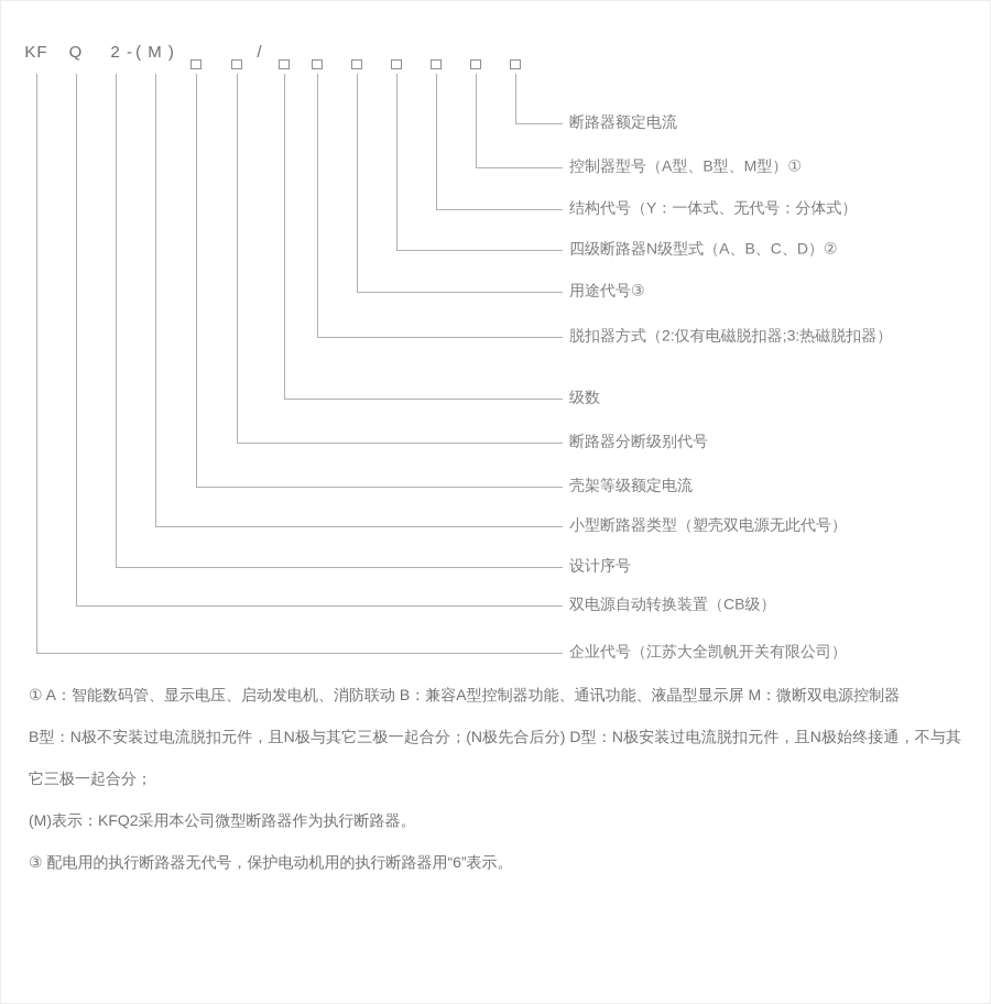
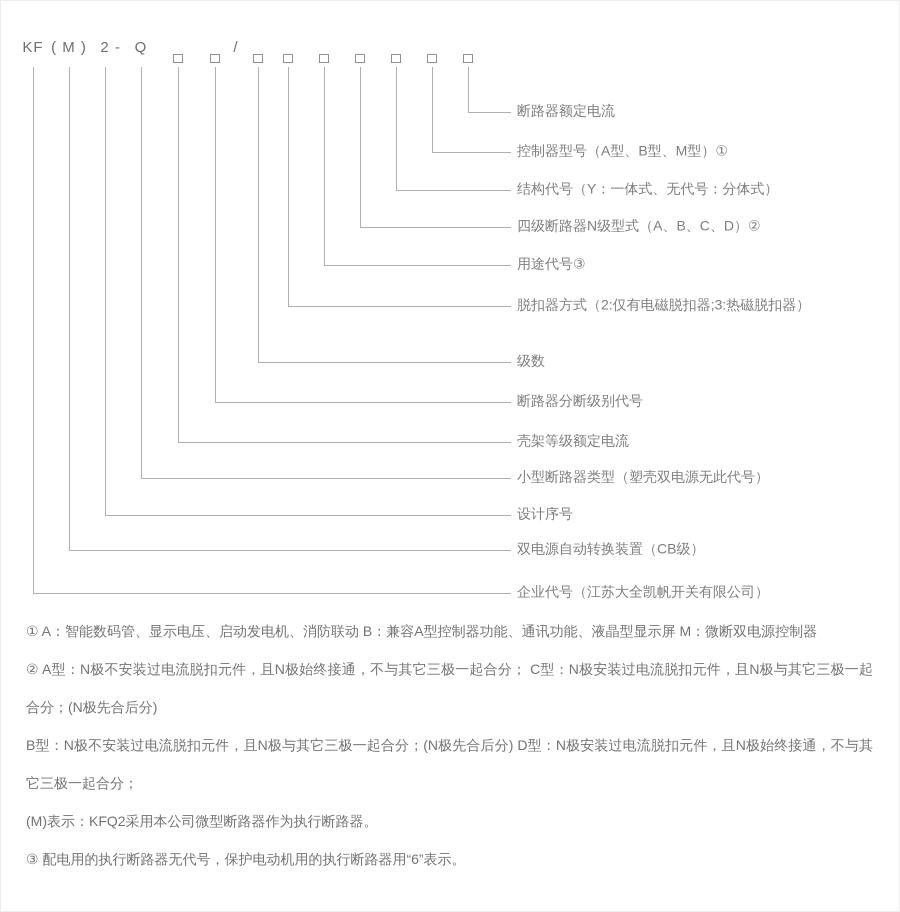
  KF
  企业代号（江苏大全凯帆开关有限公司）
- Q
+ ( M )
  双电源自动转换装置（CB级）
  2
  设计序号
- ( M )
+ Q
  小型断路器类型（塑壳双电源无此代号）
  壳架等级额定电流
  断路器分断级别代号
  级数
  脱扣器方式（2:仅有电磁脱扣器;3:热磁脱扣器）
  用途代号③
  四级断路器N级型式（A、B、C、D）②
  结构代号（Y：一体式、无代号：分体式）
  控制器型号（A型、B型、M型）①
  断路器额定电流
  -
  /
  ① A：智能数码管、显示电压、启动发电机、消防联动 B：兼容A型控制器功能、通讯功能、液晶型显示屏 M：微断双电源控制器
+ ② A型：N极不安装过电流脱扣元件，且N极始终接通，不与其它三极一起合分； C型：N极安装过电流脱扣元件，且N极与其它三极一起合分；(N极先合后分)
  B型：N极不安装过电流脱扣元件，且N极与其它三极一起合分；(N极先合后分) D型：N极安装过电流脱扣元件，且N极始终接通，不与其它三极一起合分；
  (M)表示：KFQ2采用本公司微型断路器作为执行断路器。
  ③ 配电用的执行断路器无代号，保护电动机用的执行断路器用“6”表示。
